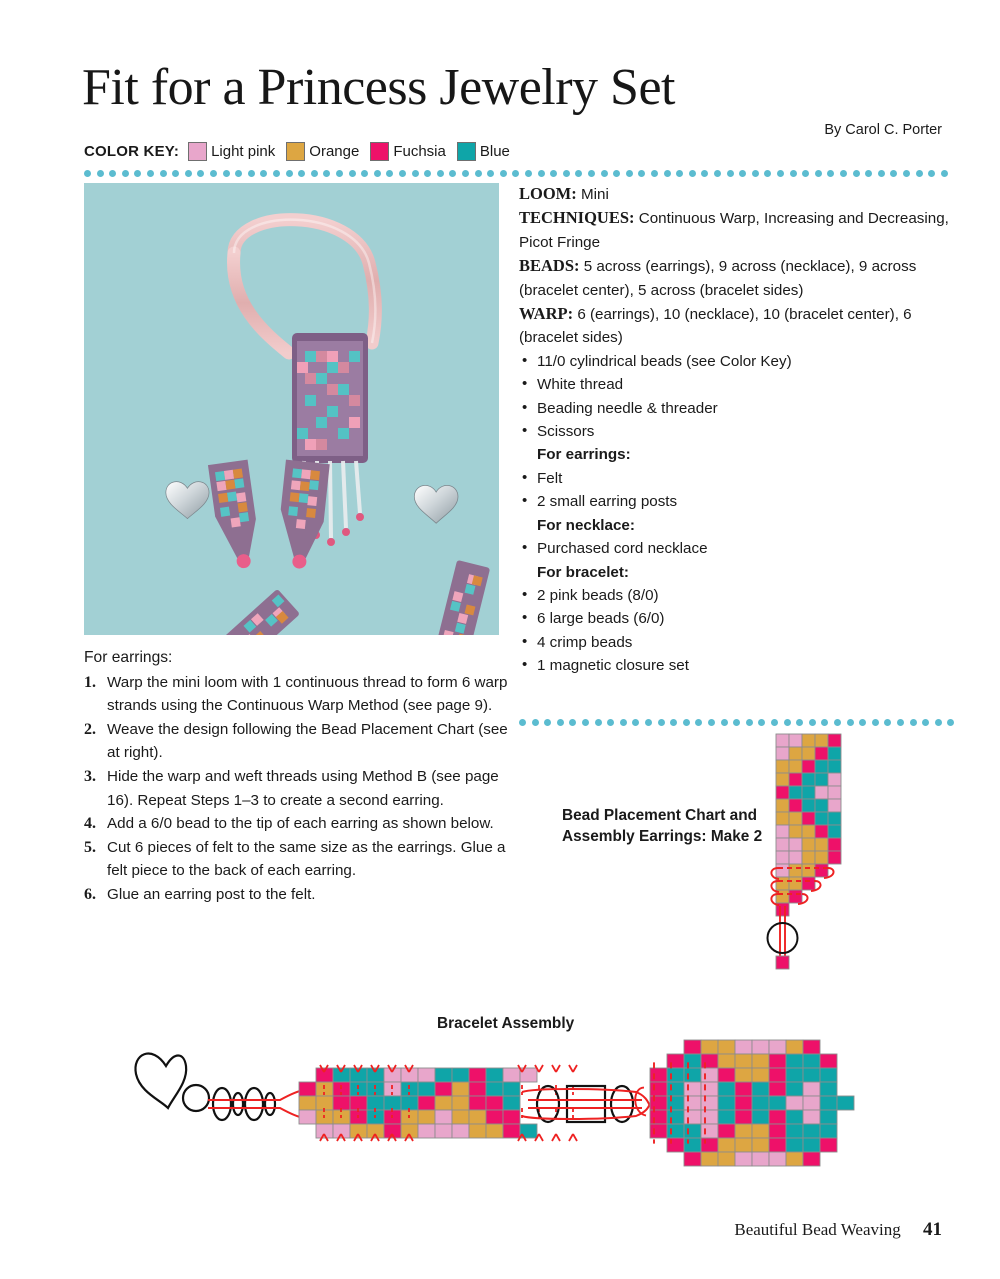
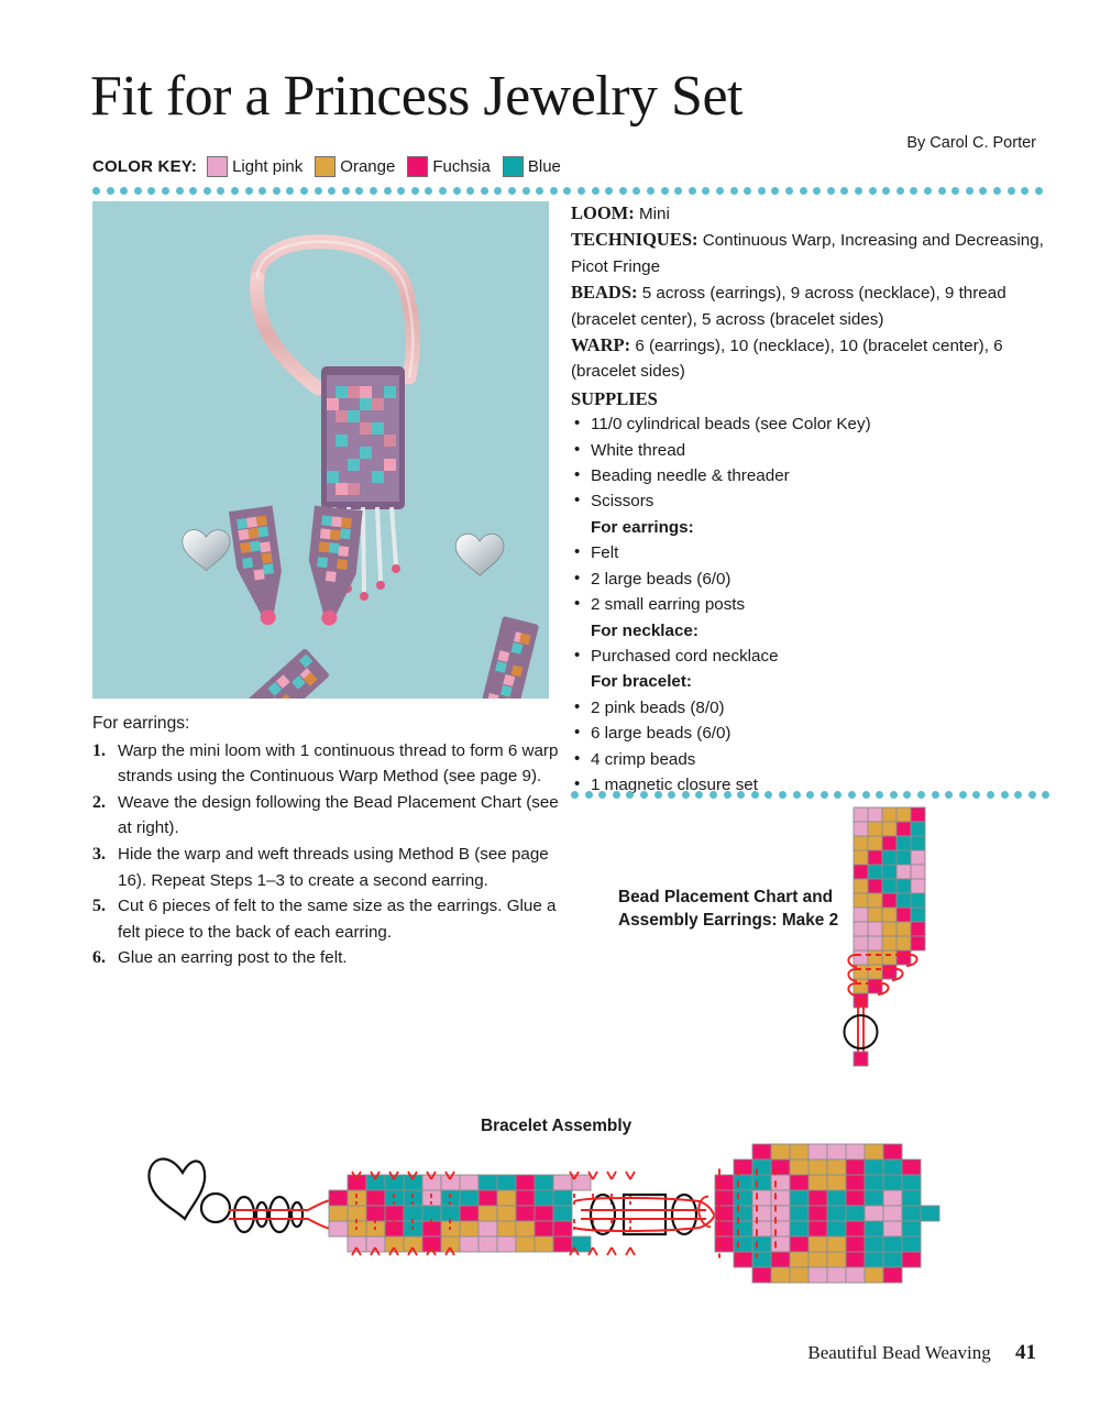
  Fit for a Princess Jewelry Set
  By Carol C. Porter
  COLOR KEY:
  Light pink
  Orange
  Fuchsia
  Blue
  LOOM: Mini
  TECHNIQUES: Continuous Warp, Increasing and Decreasing, Picot Fringe
- BEADS: 5 across (earrings), 9 across (necklace), 9 across (bracelet center), 5 across (bracelet sides)
+ BEADS: 5 across (earrings), 9 across (necklace), 9 thread (bracelet center), 5 across (bracelet sides)
  WARP: 6 (earrings), 10 (necklace), 10 (bracelet center), 6 (bracelet sides)
+ SUPPLIES
  11/0 cylindrical beads (see Color Key)
  White thread
  Beading needle & threader
  Scissors
  For earrings:
  Felt
+ 2 large beads (6/0)
  2 small earring posts
  For necklace:
  Purchased cord necklace
  For bracelet:
  2 pink beads (8/0)
  6 large beads (6/0)
  4 crimp beads
  1 magnetic closure set
  For earrings:
  1.
  Warp the mini loom with 1 continuous thread to form 6 warp strands using the Continuous Warp Method (see page 9).
  2.
  Weave the design following the Bead Placement Chart (see at right).
  3.
  Hide the warp and weft threads using Method B (see page 16). Repeat Steps 1–3 to create a second earring.
- 4.
- Add a 6/0 bead to the tip of each earring as shown below.
  5.
  Cut 6 pieces of felt to the same size as the earrings. Glue a felt piece to the back of each earring.
  6.
  Glue an earring post to the felt.
  Bead Placement Chart and Assembly Earrings: Make 2
  Bracelet Assembly
  Beautiful Bead Weaving 41
